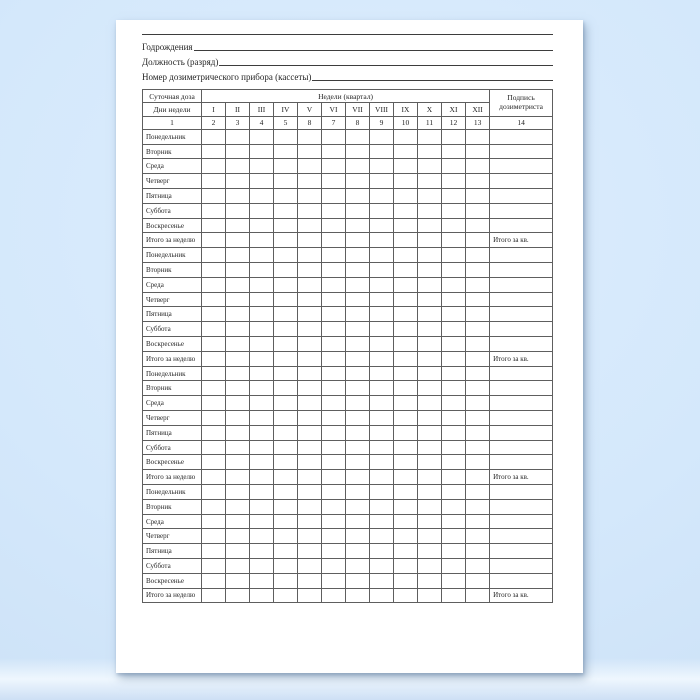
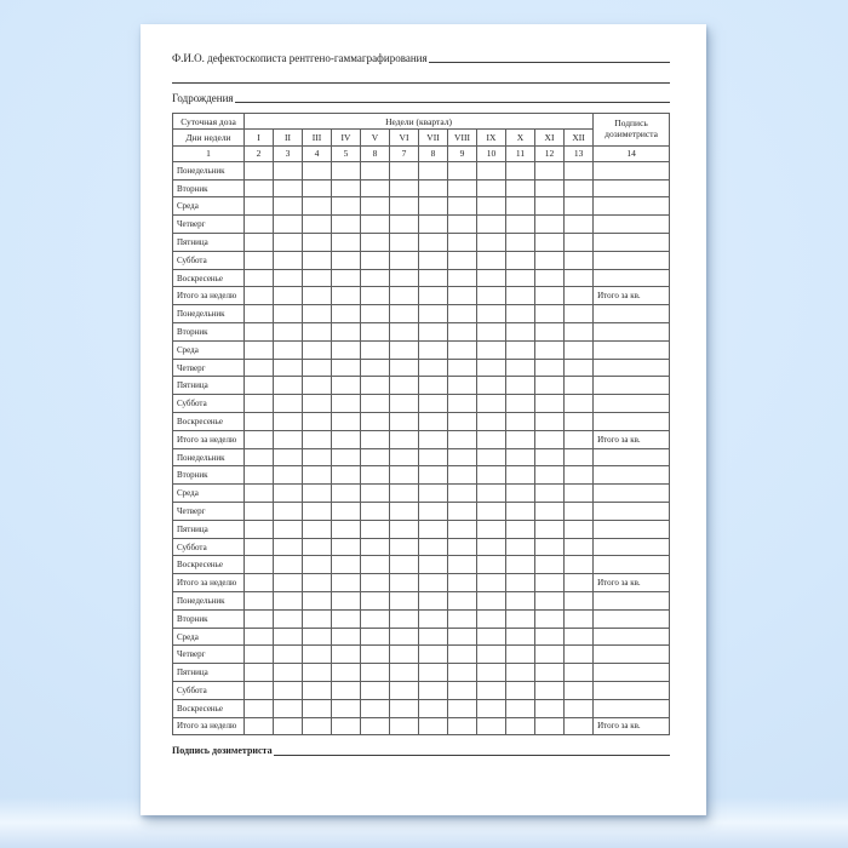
+ Ф.И.О. дефектоскописта рентгено-гаммаграфирования
  Годрождения
- Должность (разряд)
- Номер дозиметрического прибора (кассеты)
  Суточная доза	Недели (квартал)	Подпись дозиметриста
  Дни недели	I	II	III	IV	V	VI	VII	VIII	IX	X	XI	XII
  1	2	3	4	5	8	7	8	9	10	11	12	13	14
  Понедельник
  Вторник
  Среда
  Четверг
  Пятница
  Суббота
  Воскресенье
  Итого за неделю													Итого за кв.
  Понедельник
  Вторник
  Среда
  Четверг
  Пятница
  Суббота
  Воскресенье
  Итого за неделю													Итого за кв.
  Понедельник
  Вторник
  Среда
  Четверг
  Пятница
  Суббота
  Воскресенье
  Итого за неделю													Итого за кв.
  Понедельник
  Вторник
  Среда
  Четверг
  Пятница
  Суббота
  Воскресенье
  Итого за неделю													Итого за кв.
+ Подпись дозиметриста
